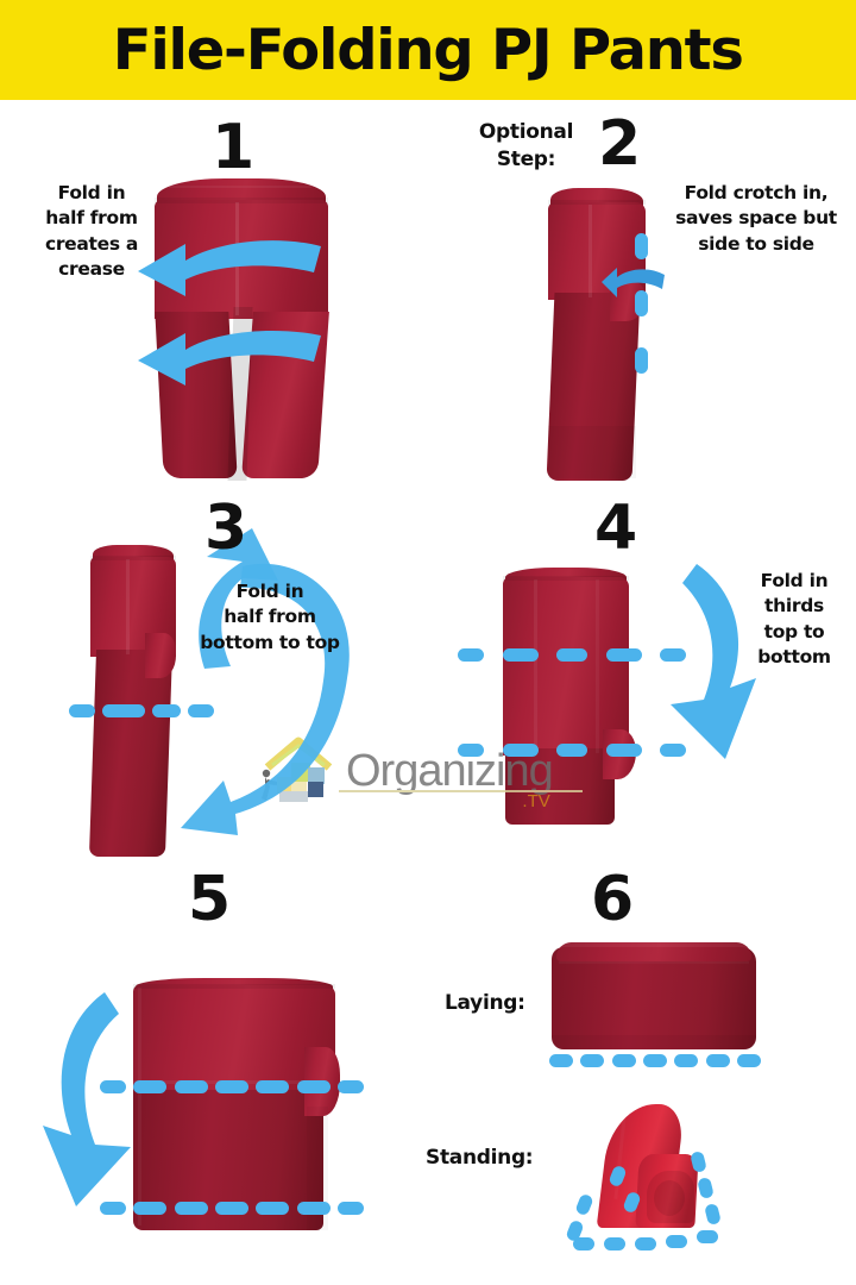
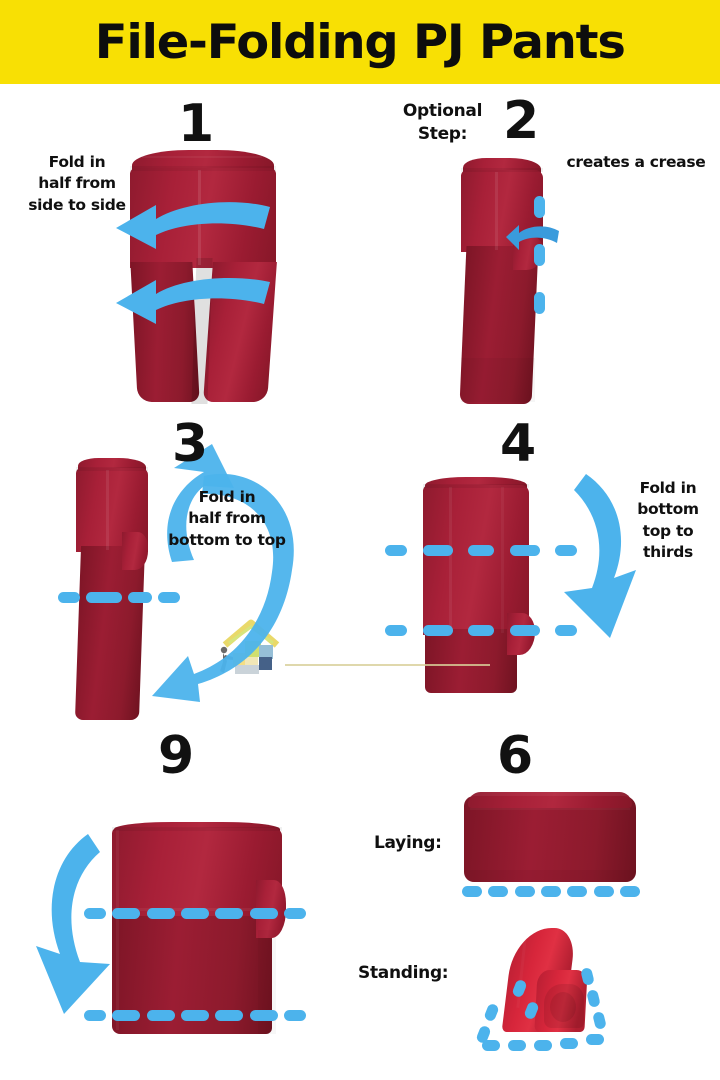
  File-Folding PJ Pants
  1
  Fold in
  half from
- creates a crease
+ side to side
  Optional
  Step:
  2
- Fold crotch in,
- saves space but
- side to side
+ creates a crease
  3
  Fold in
  half from
  bottom to top
  4
  Fold in
- thirds
+ bottom
  top to
- bottom
+ thirds
- Organizing
- .TV
- 5
+ 9
  6
  Laying:
  Standing:
